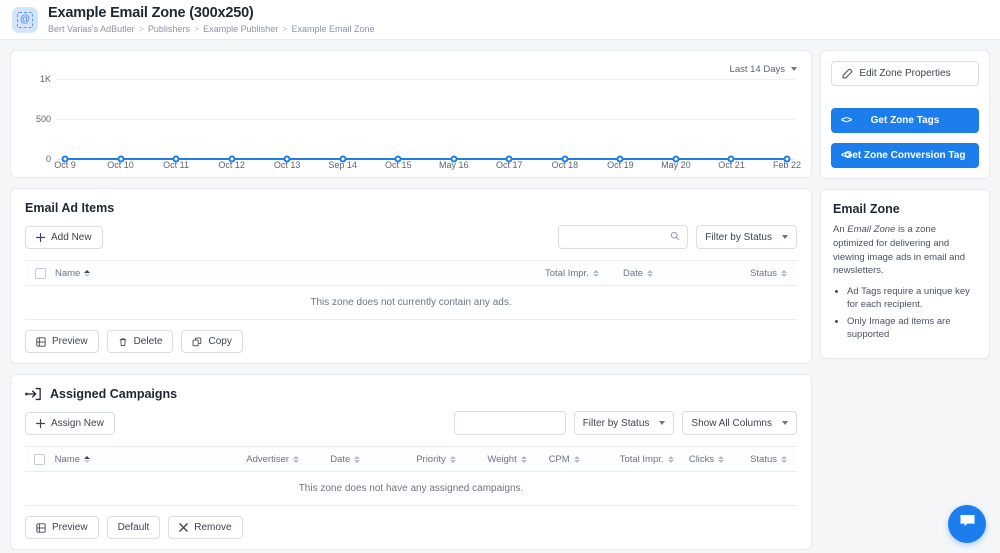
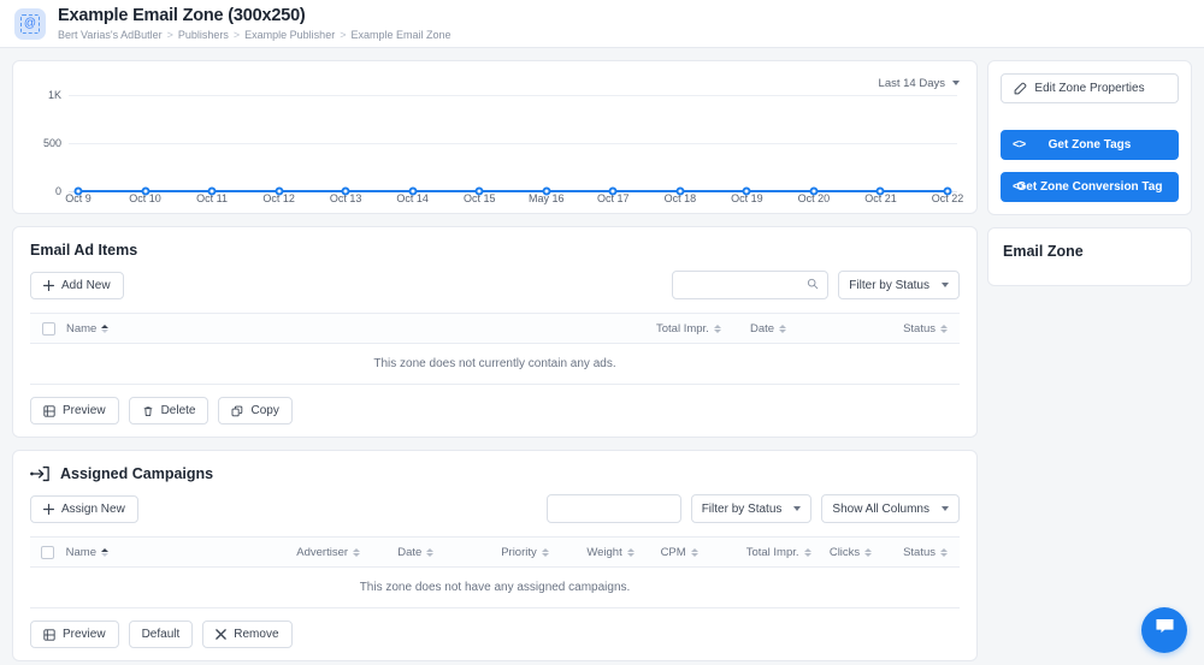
  @
  Example Email Zone (300x250)
  Bert Varias's AdButler
  >
  Publishers
  >
  Example Publisher
  >
  Example Email Zone
  Last 14 Days
  0
  500
  1K
  Oct 9
  Oct 10
  Oct 11
  Oct 12
  Oct 13
- Sep 14
+ Oct 14
  Oct 15
  May 16
  Oct 17
  Oct 18
  Oct 19
- May 20
+ Oct 20
  Oct 21
- Feb 22
+ Oct 22
  Email Ad Items
  Add New
  Filter by Status
  Name
  Total Impr.
  Date
  Status
  This zone does not currently contain any ads.
  Preview
  Delete
  Copy
  Assigned Campaigns
  Assign New
  Filter by Status
  Show All Columns
  Name
  Advertiser
  Date
  Priority
  Weight
  CPM
  Total Impr.
  Clicks
  Status
  This zone does not have any assigned campaigns.
  Preview
  Default
  Remove
  Edit Zone Properties
  <>
  Get Zone Tags
  <>
  Get Zone Conversion Tag
  Email Zone
- An Email Zone is a zone optimized for delivering and viewing image ads in email and newsletters.
- Ad Tags require a unique key for each recipient.
- Only Image ad items are supported
